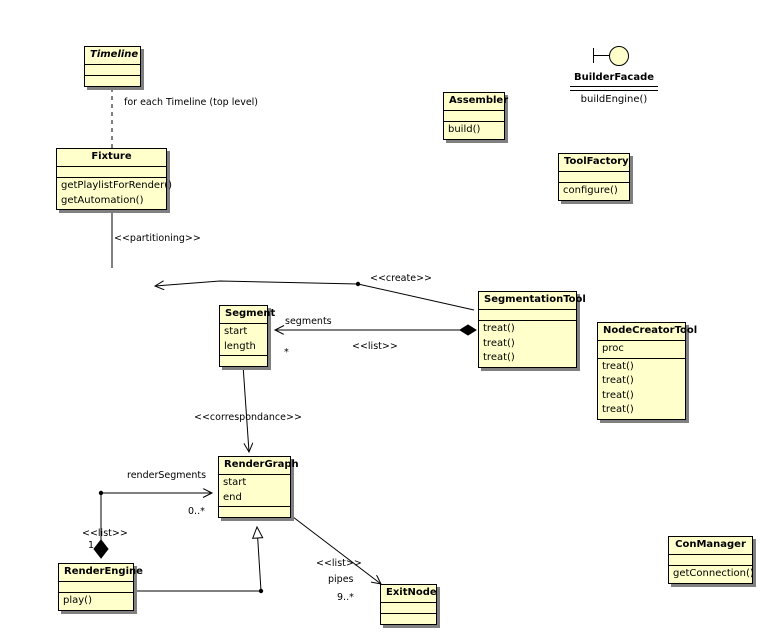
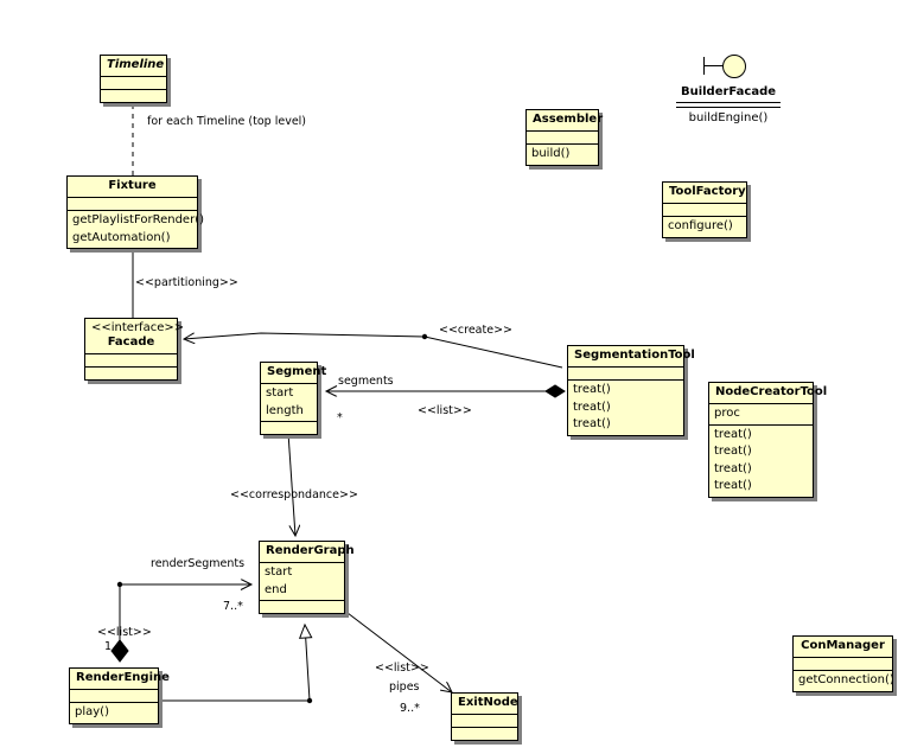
  for each Timeline (top level)
  <<partitioning>>
  <<create>>
  segments
  <<list>>
  *
  <<correspondance>>
  renderSegments
- 0..*
+ 7..*
  <<list>>
  1
  <<list>>
  pipes
  9..*
  Timeline
  Fixture
  getPlaylistForRender()
  getAutomation()
+ <<interface>>
+ Facade
  Segment
  start
  length
  Assembler
  build()
  ToolFactory
  configure()
  SegmentationTool
  treat()
  treat()
  treat()
  NodeCreatorTool
  proc
  treat()
  treat()
  treat()
  treat()
  RenderGraph
  start
  end
  RenderEngine
  play()
  ExitNode
  ConManager
  getConnection()
  BuilderFacade
  buildEngine()
